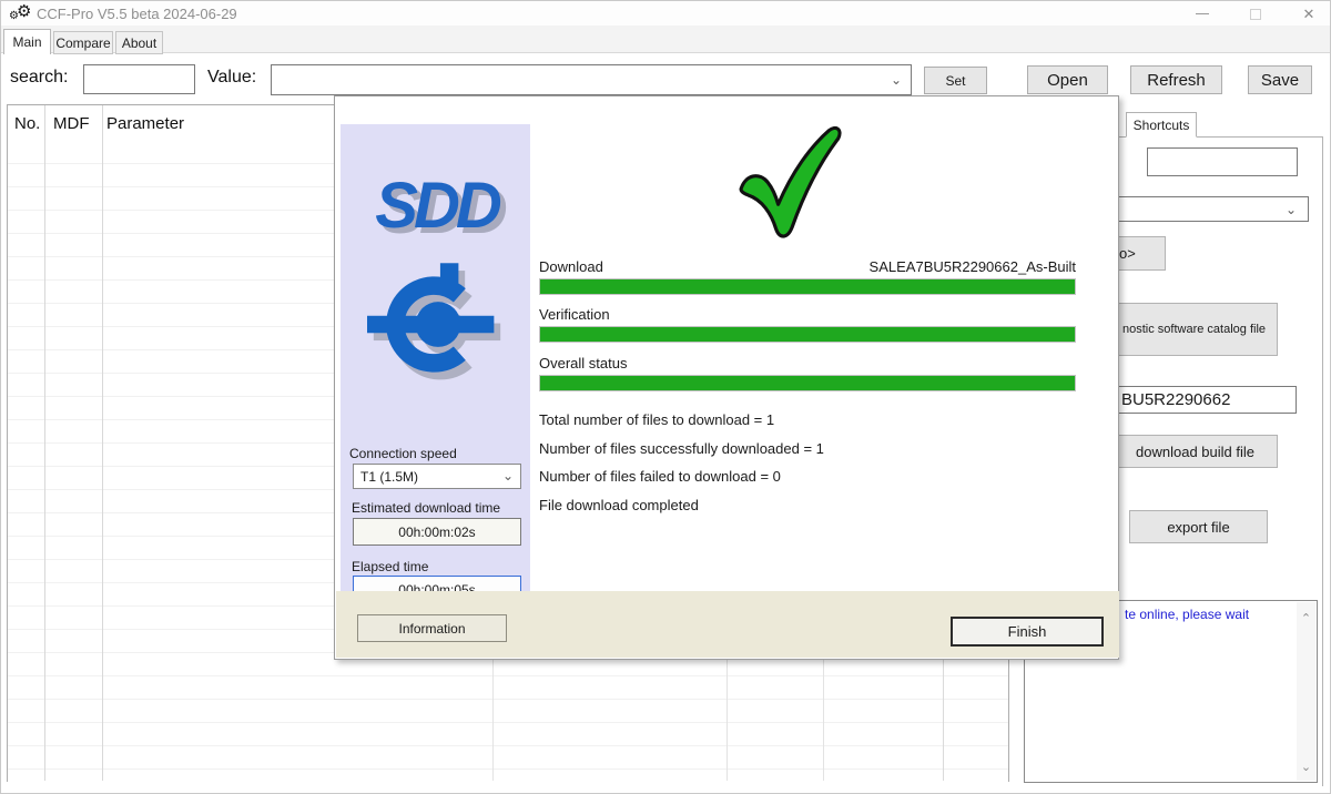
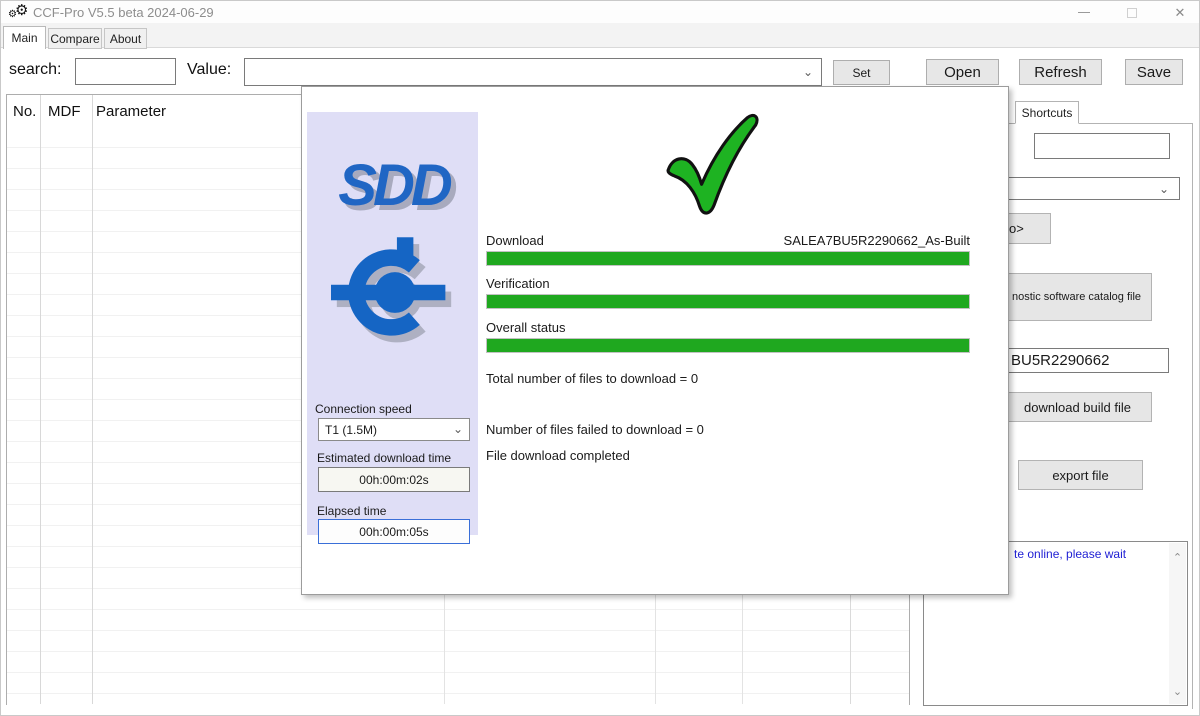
  ⚙
  ⚙
  CCF-Pro V5.5 beta 2024-06-29
  ✕
  Main
  Compare
  About
  search:
  Value:
  ⌄
  Set
  Open
  Refresh
  Save
  No.
  MDF
  Parameter
  Shortcuts
  ⌄
  o>
  nostic software catalog file
  BU5R2290662
  download build file
  export file
  te online, please wait
  ⌃
  ⌄
  SDD
  Connection speed
  T1 (1.5M)
  ⌄
  Estimated download time
  00h:00m:02s
  Elapsed time
  00h:00m:05s
  Download
  SALEA7BU5R2290662_As-Built
  Verification
  Overall status
- Total number of files to download = 1
+ Total number of files to download = 0
- Number of files successfully downloaded = 1
  Number of files failed to download = 0
  File download completed
- Information
- Finish
